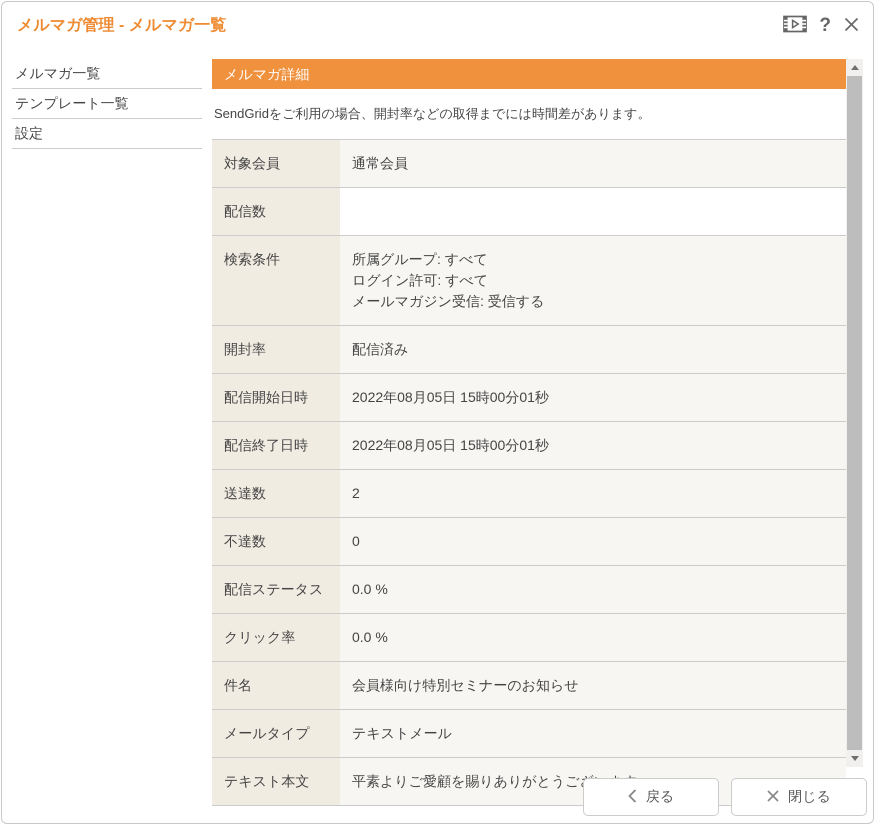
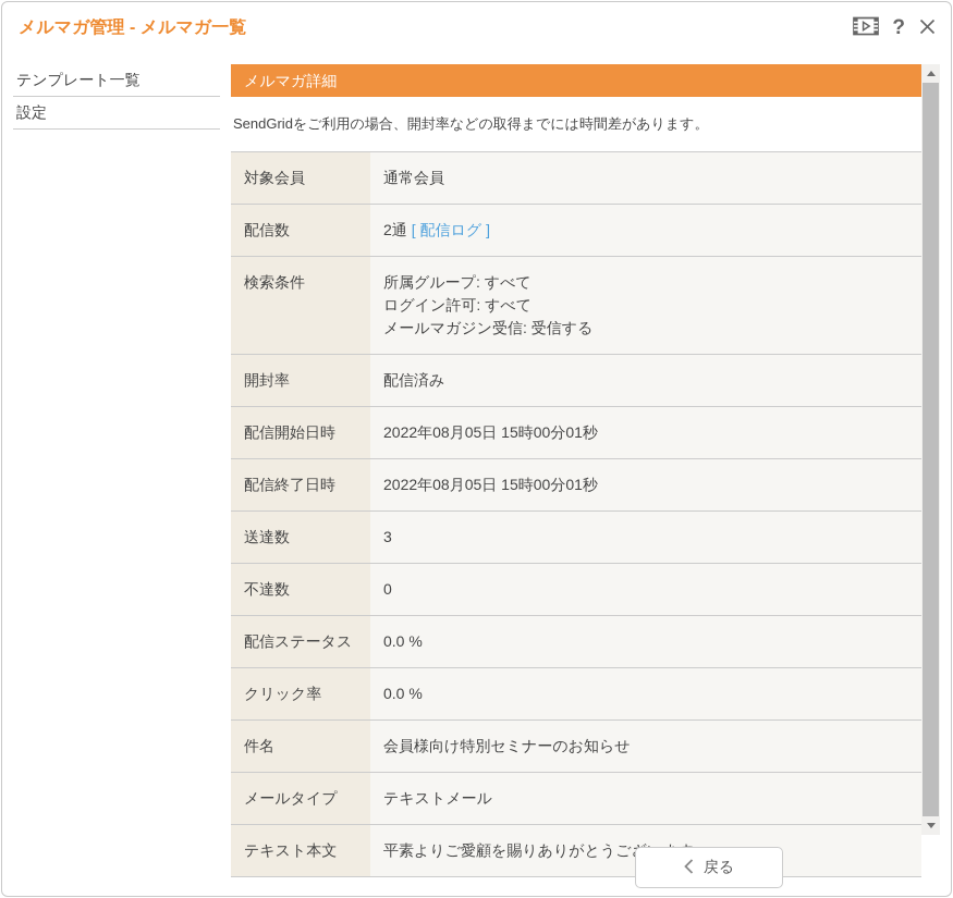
  メルマガ管理 - メルマガ一覧
  ?
- メルマガ一覧
  テンプレート一覧
  設定
  メルマガ詳細
  SendGridをご利用の場合、開封率などの取得までには時間差があります。
  対象会員
  通常会員
  配信数
+ 2通 [ 配信ログ ]
  検索条件
  所属グループ: すべて
  ログイン許可: すべて
  メールマガジン受信: 受信する
  開封率
  配信済み
  配信開始日時
  2022年08月05日 15時00分01秒
  配信終了日時
  2022年08月05日 15時00分01秒
  送達数
- 2
+ 3
  不達数
  0
  配信ステータス
  0.0 %
  クリック率
  0.0 %
  件名
  会員様向け特別セミナーのお知らせ
  メールタイプ
  テキストメール
  テキスト本文
  平素よりご愛顧を賜りありがとうご
  戻る
- 閉じる
